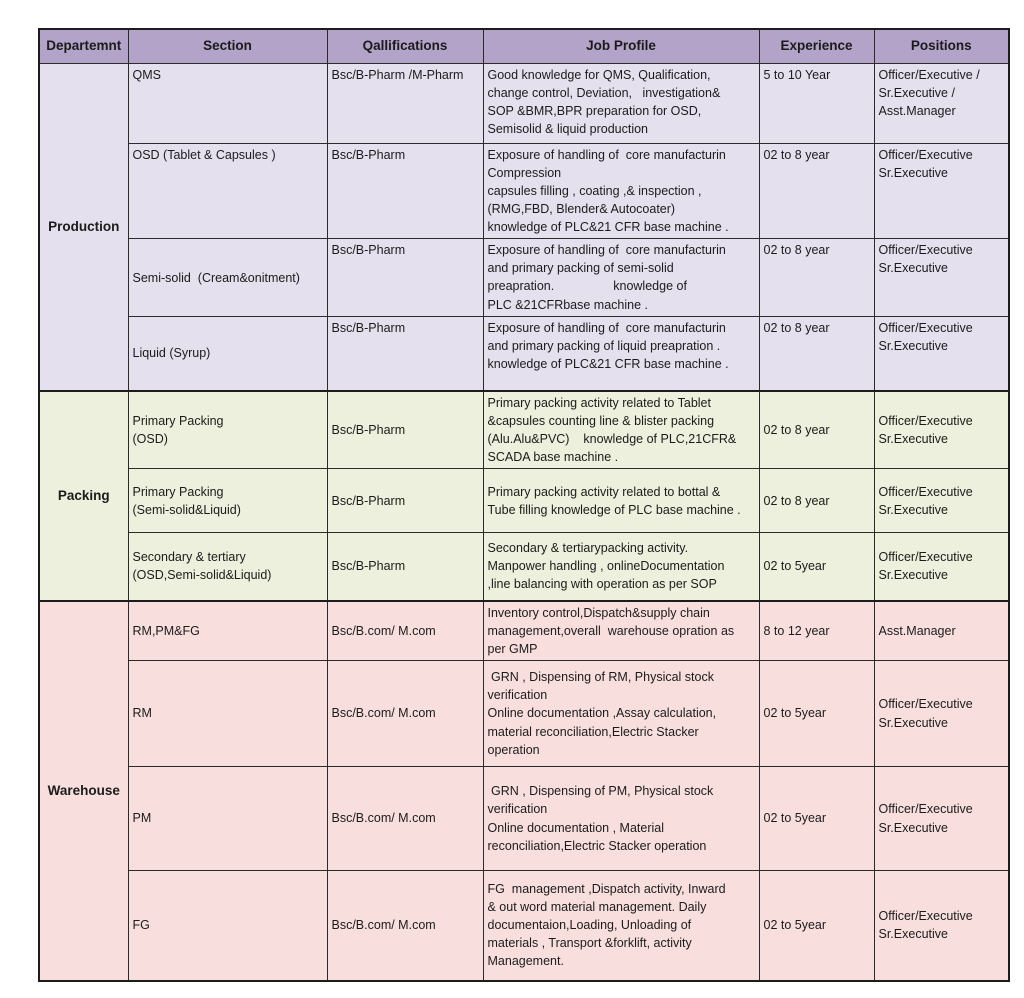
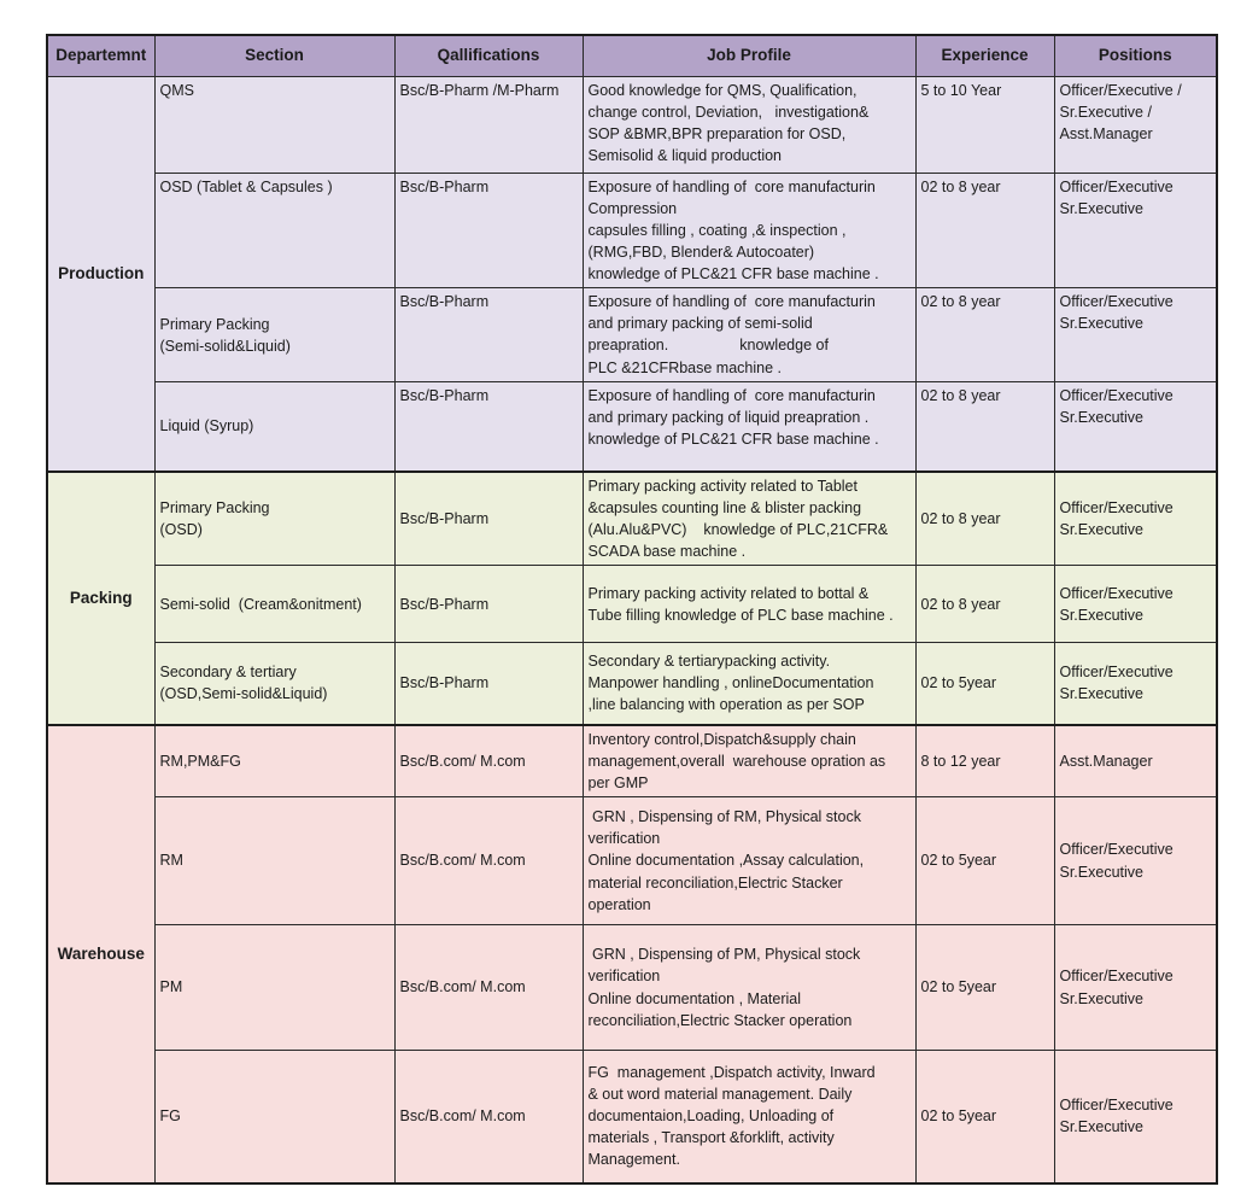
  Departemnt	Section	Qallifications	Job Profile	Experience	Positions
  Production	QMS	Bsc/B-Pharm /M-Pharm	Good knowledge for QMS, Qualification, change control, Deviation, investigation& SOP &BMR,BPR preparation for OSD, Semisolid & liquid production	5 to 10 Year	Officer/Executive / Sr.Executive / Asst.Manager
  OSD (Tablet & Capsules )	Bsc/B-Pharm	Exposure of handling of core manufacturin Compression capsules filling , coating ,& inspection , (RMG,FBD, Blender& Autocoater) knowledge of PLC&21 CFR base machine .	02 to 8 year	Officer/Executive Sr.Executive
- Semi-solid (Cream&onitment)	Bsc/B-Pharm	Exposure of handling of core manufacturin and primary packing of semi-solid preapration. knowledge of PLC &21CFRbase machine .	02 to 8 year	Officer/Executive Sr.Executive
+ Primary Packing (Semi-solid&Liquid)	Bsc/B-Pharm	Exposure of handling of core manufacturin and primary packing of semi-solid preapration. knowledge of PLC &21CFRbase machine .	02 to 8 year	Officer/Executive Sr.Executive
  Liquid (Syrup)	Bsc/B-Pharm	Exposure of handling of core manufacturin and primary packing of liquid preapration . knowledge of PLC&21 CFR base machine .	02 to 8 year	Officer/Executive Sr.Executive
  Packing	Primary Packing (OSD)	Bsc/B-Pharm	Primary packing activity related to Tablet &capsules counting line & blister packing (Alu.Alu&PVC) knowledge of PLC,21CFR& SCADA base machine .	02 to 8 year	Officer/Executive Sr.Executive
- Primary Packing (Semi-solid&Liquid)	Bsc/B-Pharm	Primary packing activity related to bottal & Tube filling knowledge of PLC base machine .	02 to 8 year	Officer/Executive Sr.Executive
+ Semi-solid (Cream&onitment)	Bsc/B-Pharm	Primary packing activity related to bottal & Tube filling knowledge of PLC base machine .	02 to 8 year	Officer/Executive Sr.Executive
  Secondary & tertiary (OSD,Semi-solid&Liquid)	Bsc/B-Pharm	Secondary & tertiarypacking activity. Manpower handling , onlineDocumentation ,line balancing with operation as per SOP	02 to 5year	Officer/Executive Sr.Executive
  Warehouse	RM,PM&FG	Bsc/B.com/ M.com	Inventory control,Dispatch&supply chain management,overall warehouse opration as per GMP	8 to 12 year	Asst.Manager
  RM	Bsc/B.com/ M.com	GRN , Dispensing of RM, Physical stock verification Online documentation ,Assay calculation, material reconciliation,Electric Stacker operation	02 to 5year	Officer/Executive Sr.Executive
  PM	Bsc/B.com/ M.com	GRN , Dispensing of PM, Physical stock verification Online documentation , Material reconciliation,Electric Stacker operation	02 to 5year	Officer/Executive Sr.Executive
  FG	Bsc/B.com/ M.com	FG management ,Dispatch activity, Inward & out word material management. Daily documentaion,Loading, Unloading of materials , Transport &forklift, activity Management.	02 to 5year	Officer/Executive Sr.Executive
